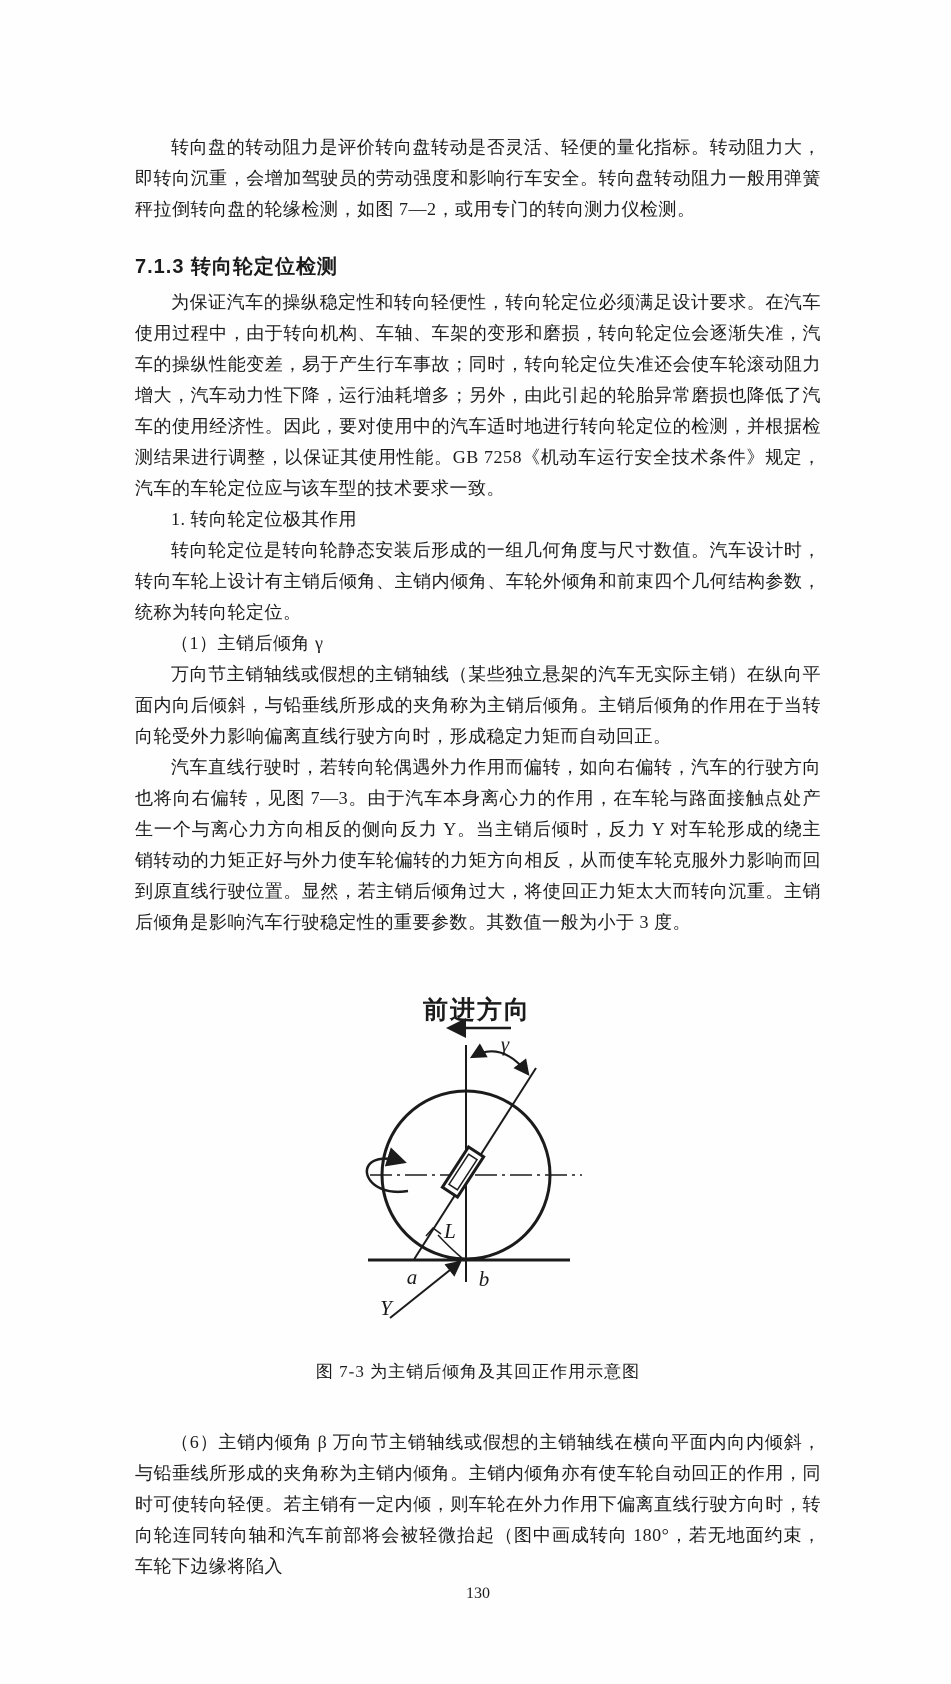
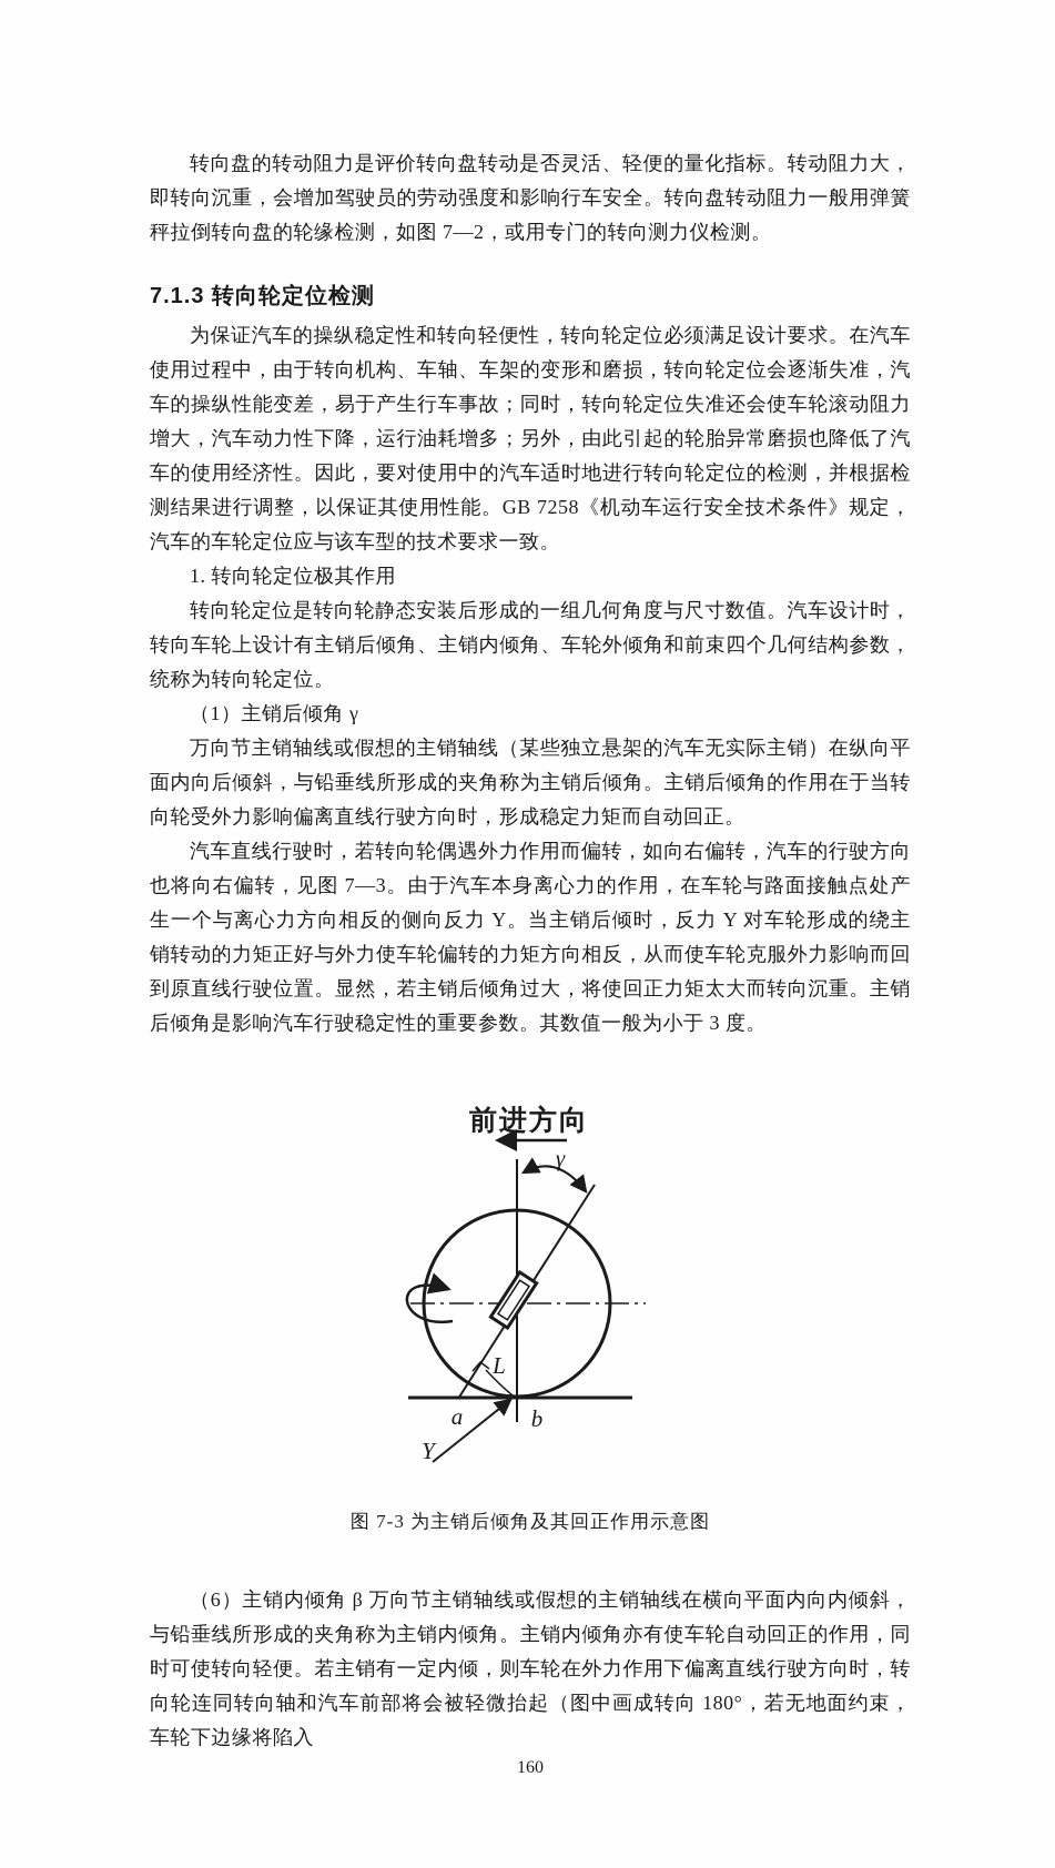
  转向盘的转动阻力是评价转向盘转动是否灵活、轻便的量化指标。转动阻力大，即转向沉重，会增加驾驶员的劳动强度和影响行车安全。转向盘转动阻力一般用弹簧秤拉倒转向盘的轮缘检测，如图 7—2，或用专门的转向测力仪检测。
  7.1.3 转向轮定位检测
  为保证汽车的操纵稳定性和转向轻便性，转向轮定位必须满足设计要求。在汽车使用过程中，由于转向机构、车轴、车架的变形和磨损，转向轮定位会逐渐失准，汽车的操纵性能变差，易于产生行车事故；同时，转向轮定位失准还会使车轮滚动阻力增大，汽车动力性下降，运行油耗增多；另外，由此引起的轮胎异常磨损也降低了汽车的使用经济性。因此，要对使用中的汽车适时地进行转向轮定位的检测，并根据检测结果进行调整，以保证其使用性能。GB 7258《机动车运行安全技术条件》规定，汽车的车轮定位应与该车型的技术要求一致。
  1. 转向轮定位极其作用
  转向轮定位是转向轮静态安装后形成的一组几何角度与尺寸数值。汽车设计时，转向车轮上设计有主销后倾角、主销内倾角、车轮外倾角和前束四个几何结构参数，统称为转向轮定位。
  （1）主销后倾角 γ
  万向节主销轴线或假想的主销轴线（某些独立悬架的汽车无实际主销）在纵向平面内向后倾斜，与铅垂线所形成的夹角称为主销后倾角。主销后倾角的作用在于当转向轮受外力影响偏离直线行驶方向时，形成稳定力矩而自动回正。
  汽车直线行驶时，若转向轮偶遇外力作用而偏转，如向右偏转，汽车的行驶方向也将向右偏转，见图 7—3。由于汽车本身离心力的作用，在车轮与路面接触点处产生一个与离心力方向相反的侧向反力 Y。当主销后倾时，反力 Y 对车轮形成的绕主销转动的力矩正好与外力使车轮偏转的力矩方向相反，从而使车轮克服外力影响而回到原直线行驶位置。显然，若主销后倾角过大，将使回正力矩太大而转向沉重。主销后倾角是影响汽车行驶稳定性的重要参数。其数值一般为小于 3 度。
  前进方向
  γ
  L
  a
  b
  Y
  图 7-3 为主销后倾角及其回正作用示意图
  （6）主销内倾角 β 万向节主销轴线或假想的主销轴线在横向平面内向内倾斜，与铅垂线所形成的夹角称为主销内倾角。主销内倾角亦有使车轮自动回正的作用，同时可使转向轻便。若主销有一定内倾，则车轮在外力作用下偏离直线行驶方向时，转向轮连同转向轴和汽车前部将会被轻微抬起（图中画成转向 180°，若无地面约束，车轮下边缘将陷入
- 130
+ 160
